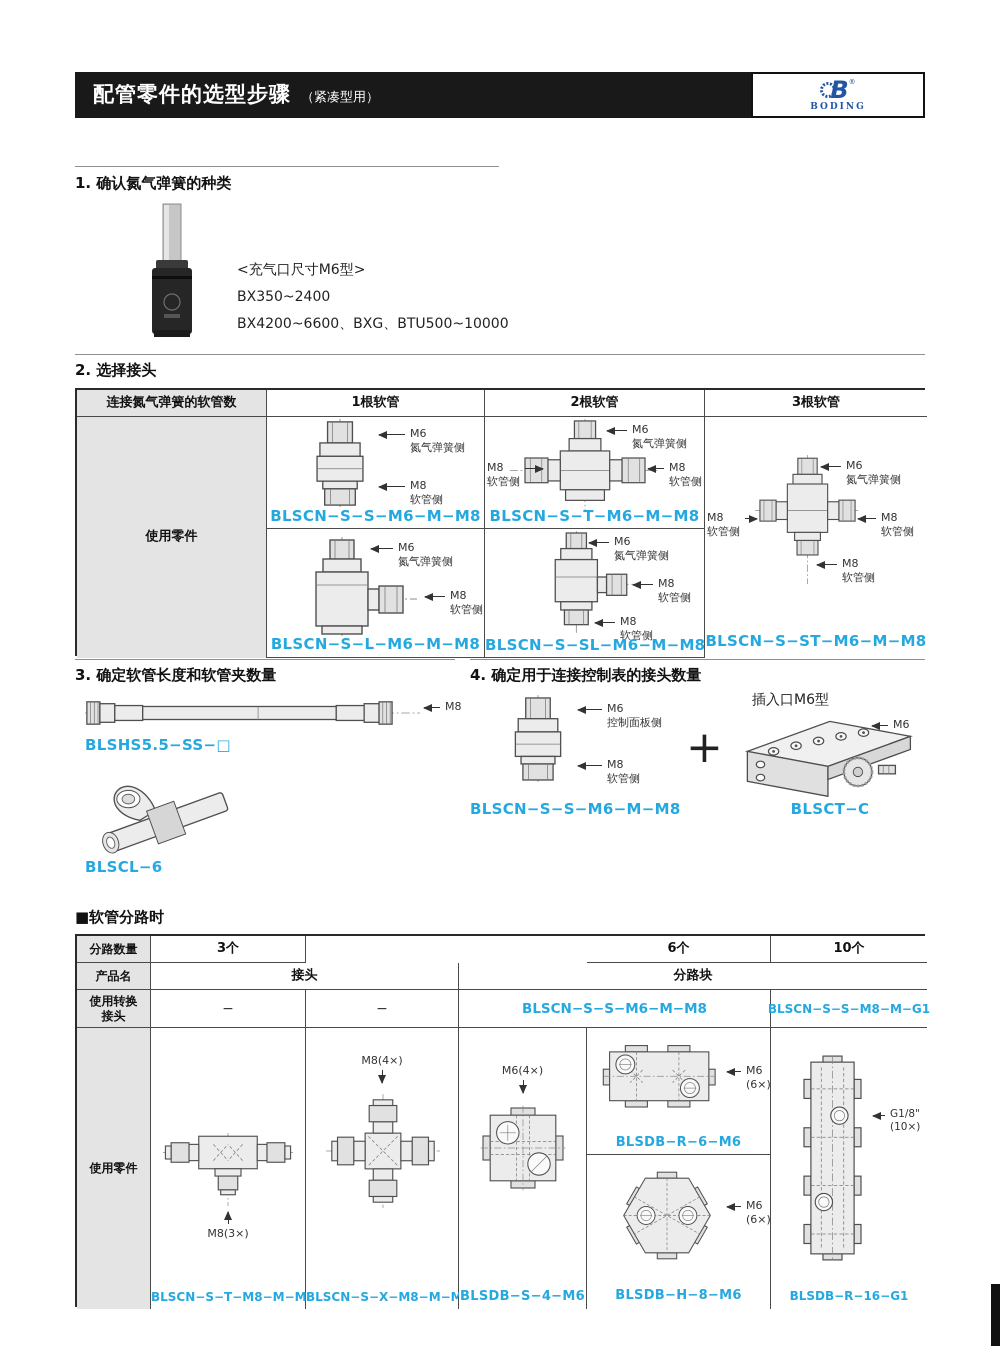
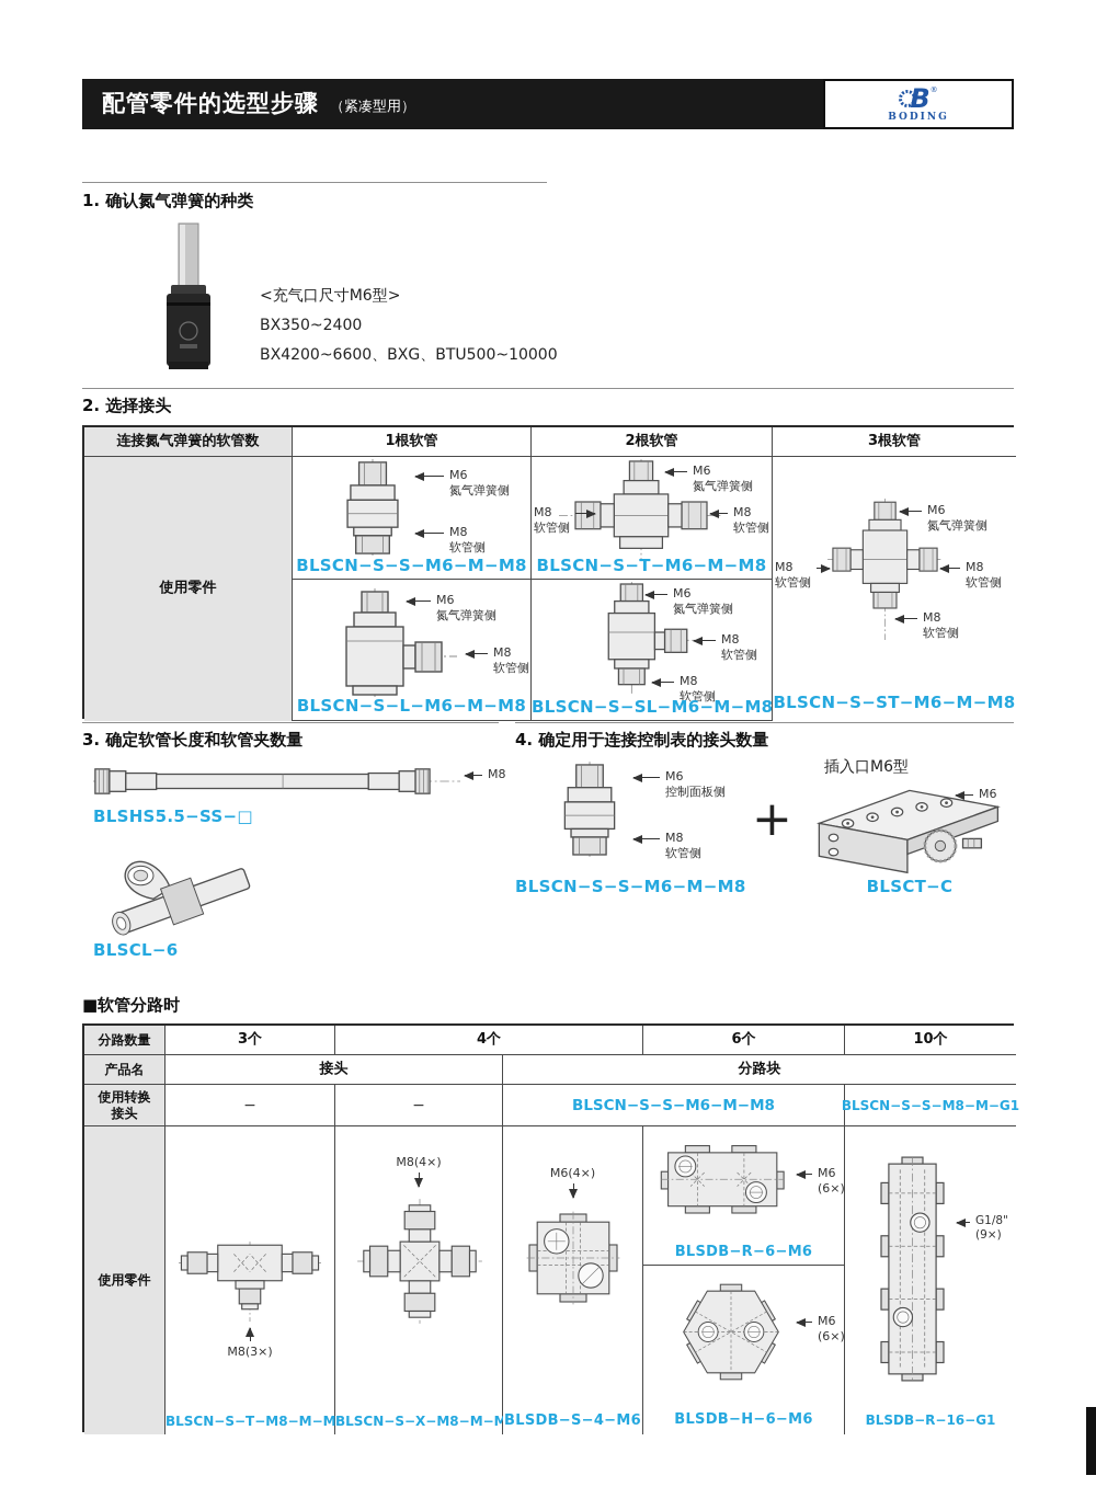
  配管零件的选型步骤
  （紧凑型用）
  B
  ®
  BODING
  1. 确认氮气弹簧的种类
  <充气口尺寸M6型>
  BX350~2400
  BX4200~6600、BXG、BTU500~10000
  2. 选择接头
  连接氮气弹簧的软管数
  1根软管
  2根软管
  3根软管
  使用零件
  M6
  氮气弹簧侧
  M8
  软管侧
  BLSCN−S−S−M6−M−M8
  M6
  氮气弹簧侧
  M8
  软管侧
  BLSCN−S−L−M6−M−M8
  M6
  氮气弹簧侧
  M8
  软管侧
  M8
  软管侧
  BLSCN−S−T−M6−M−M8
  M6
  氮气弹簧侧
  M8
  软管侧
  M8
  软管侧
  BLSCN−S−SL−M6−M−M8
  M6
  氮气弹簧侧
  M8
  软管侧
  M8
  软管侧
  M8
  软管侧
  BLSCN−S−ST−M6−M−M8
  3. 确定软管长度和软管夹数量
  M8
  BLSHS5.5−SS−□
  BLSCL−6
  4. 确定用于连接控制表的接头数量
  M6
  控制面板侧
  M8
  软管侧
  BLSCN−S−S−M6−M−M8
  +
  插入口M6型
  M6
  BLSCT−C
  ■软管分路时
  分路数量
  3个
+ 4个
  6个
  10个
  产品名
  接头
  分路块
  使用转换接头
  −
  −
  BLSCN−S−S−M6−M−M8
  BLSCN−S−S−M8−M−G1
  使用零件
  M8(3×)
  BLSCN−S−T−M8−M−M
  M8(4×)
  BLSCN−S−X−M8−M−M
  M6(4×)
  BLSDB−S−4−M6
  M6
  (6×)
  BLSDB−R−6−M6
  M6
  (6×)
- BLSDB−H−8−M6
+ BLSDB−H−6−M6
  G1/8"
- (10×)
+ (9×)
  BLSDB−R−16−G1
